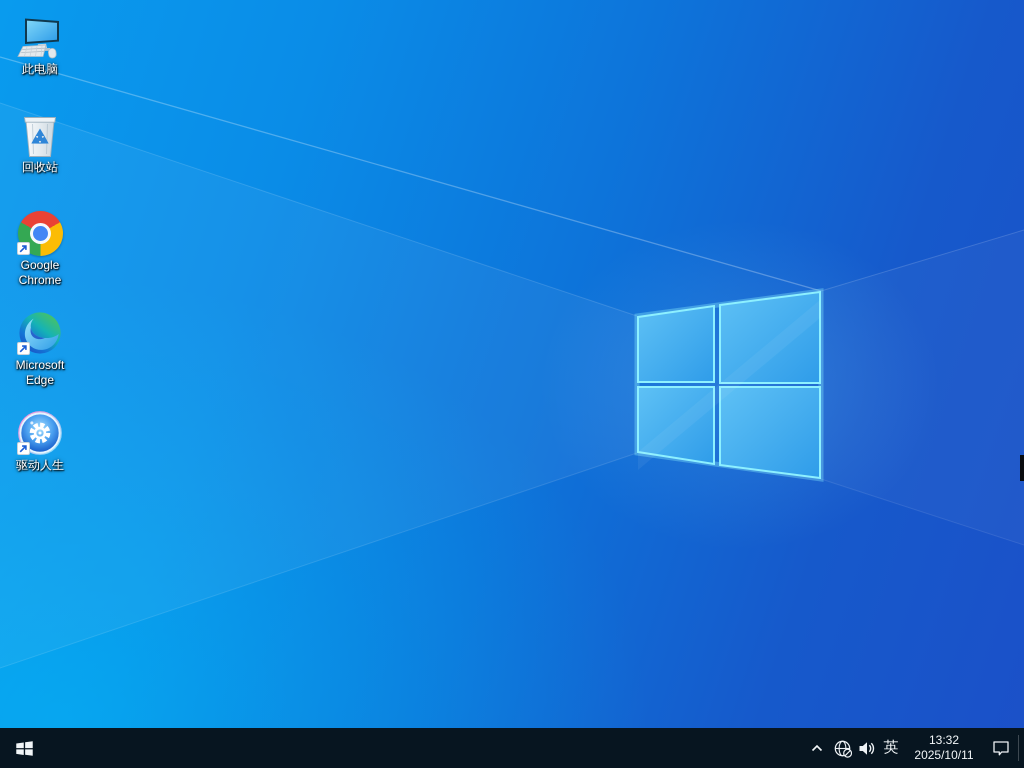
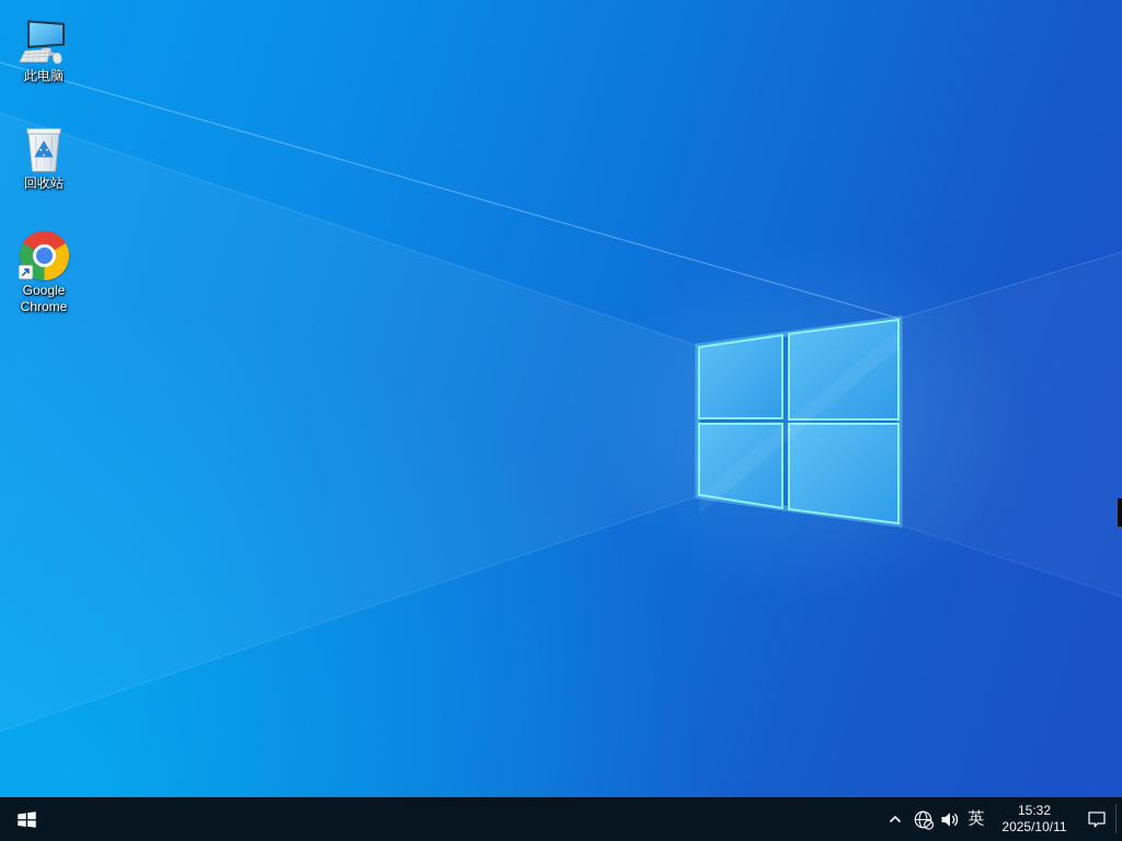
  此电脑
  回收站
  Google Chrome
- Microsoft Edge
- 驱动人生
  英
- 13:32
+ 15:32
  2025/10/11
